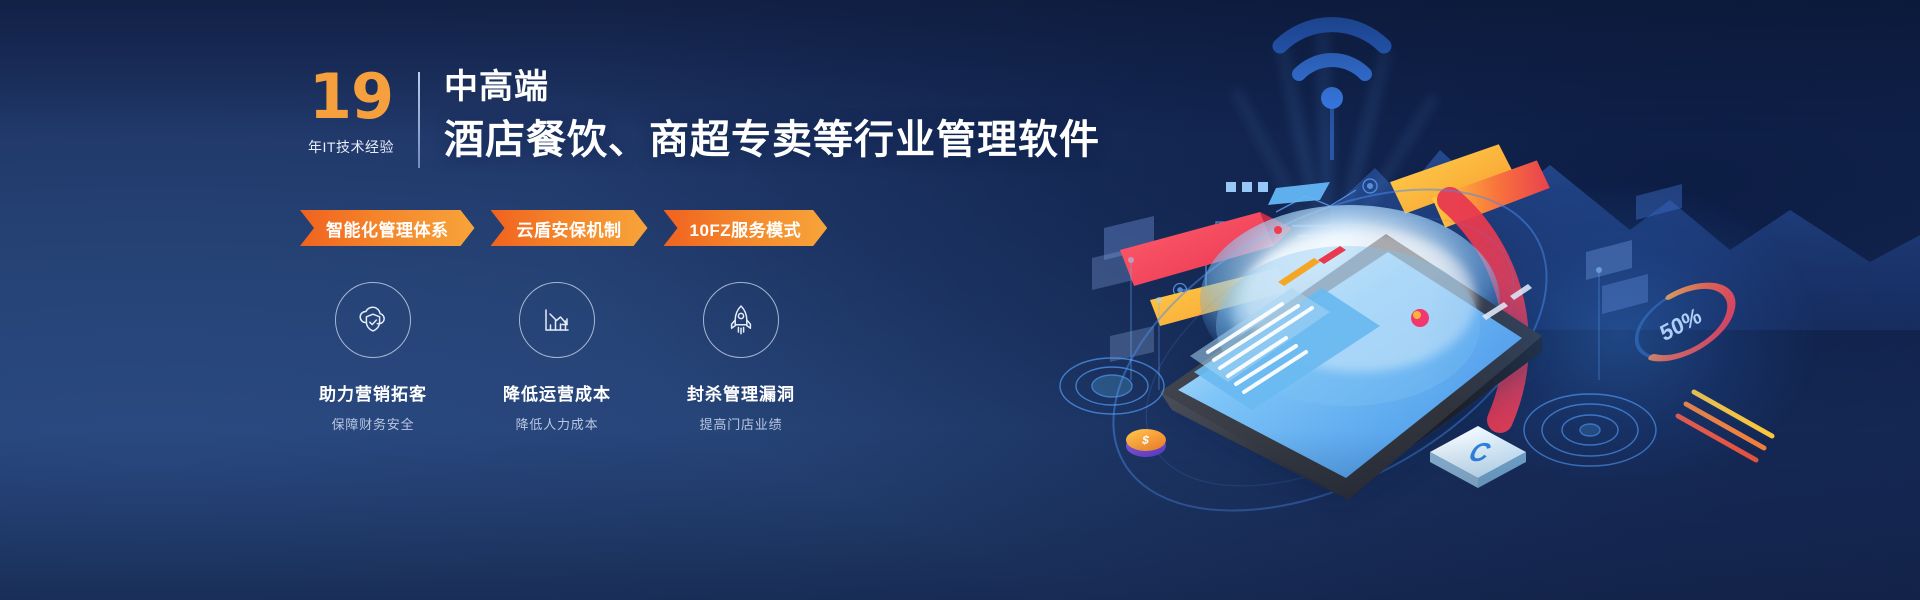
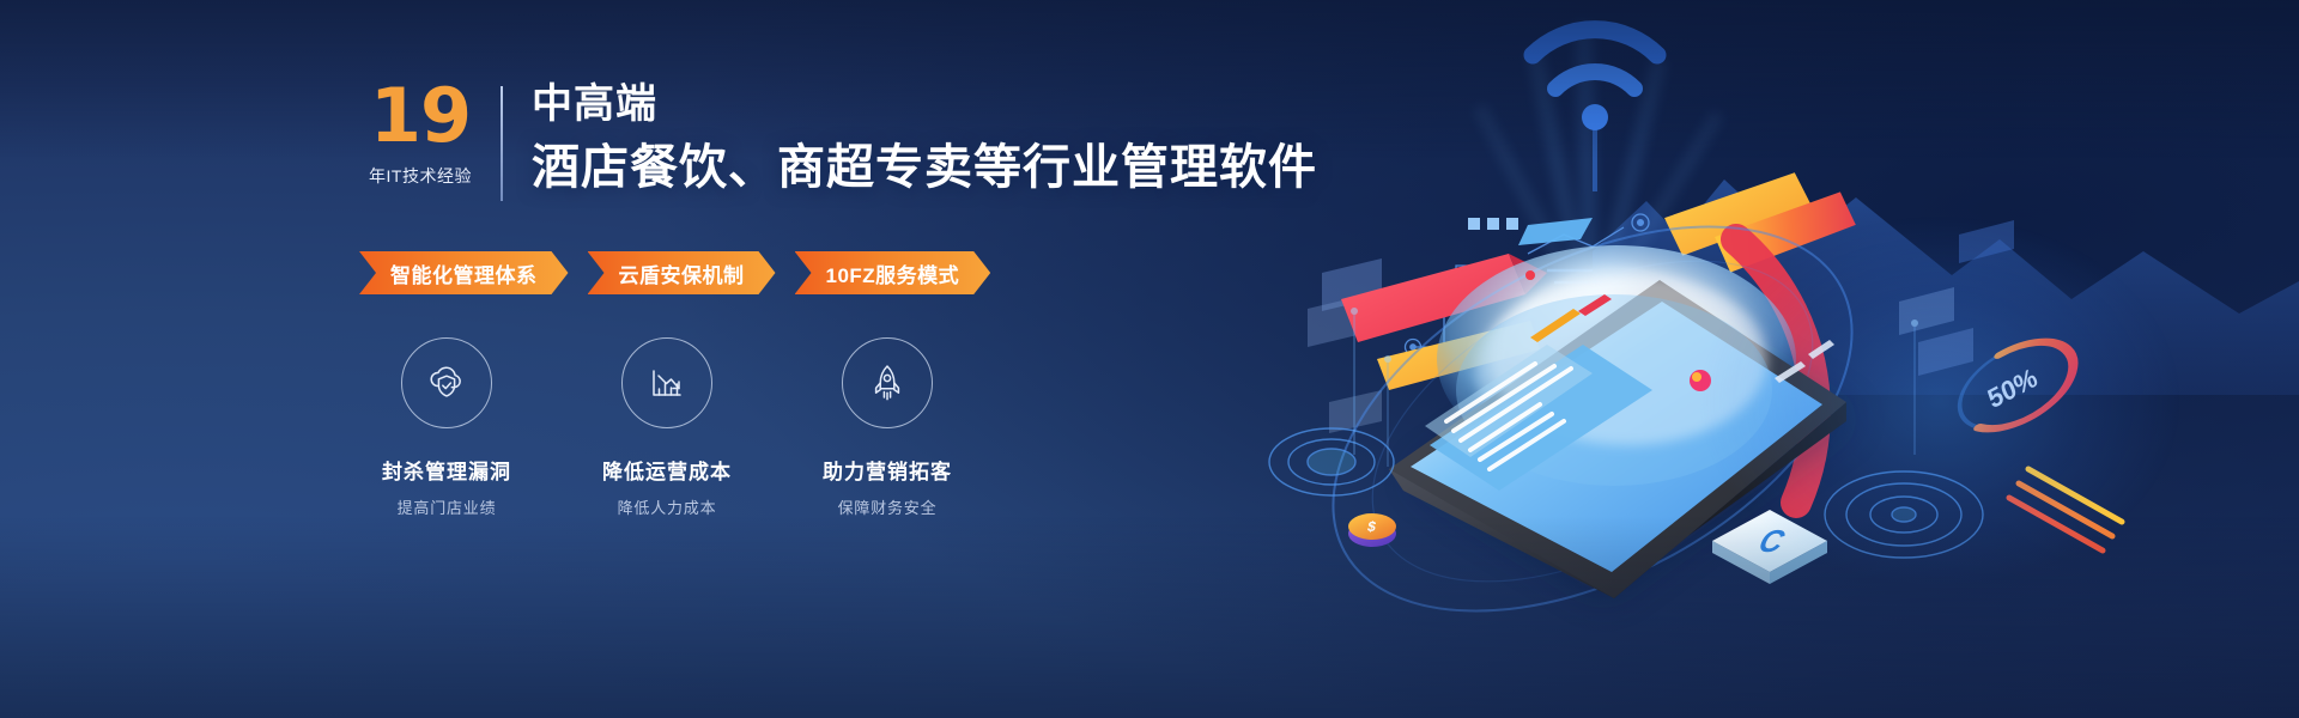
  19
  年IT技术经验
  中高端
  酒店餐饮、商超专卖等行业管理软件
  智能化管理体系
  云盾安保机制
  10FZ服务模式
- 助力营销拓客
+ 封杀管理漏洞
- 保障财务安全
+ 提高门店业绩
  降低运营成本
  降低人力成本
- 封杀管理漏洞
+ 助力营销拓客
- 提高门店业绩
+ 保障财务安全
